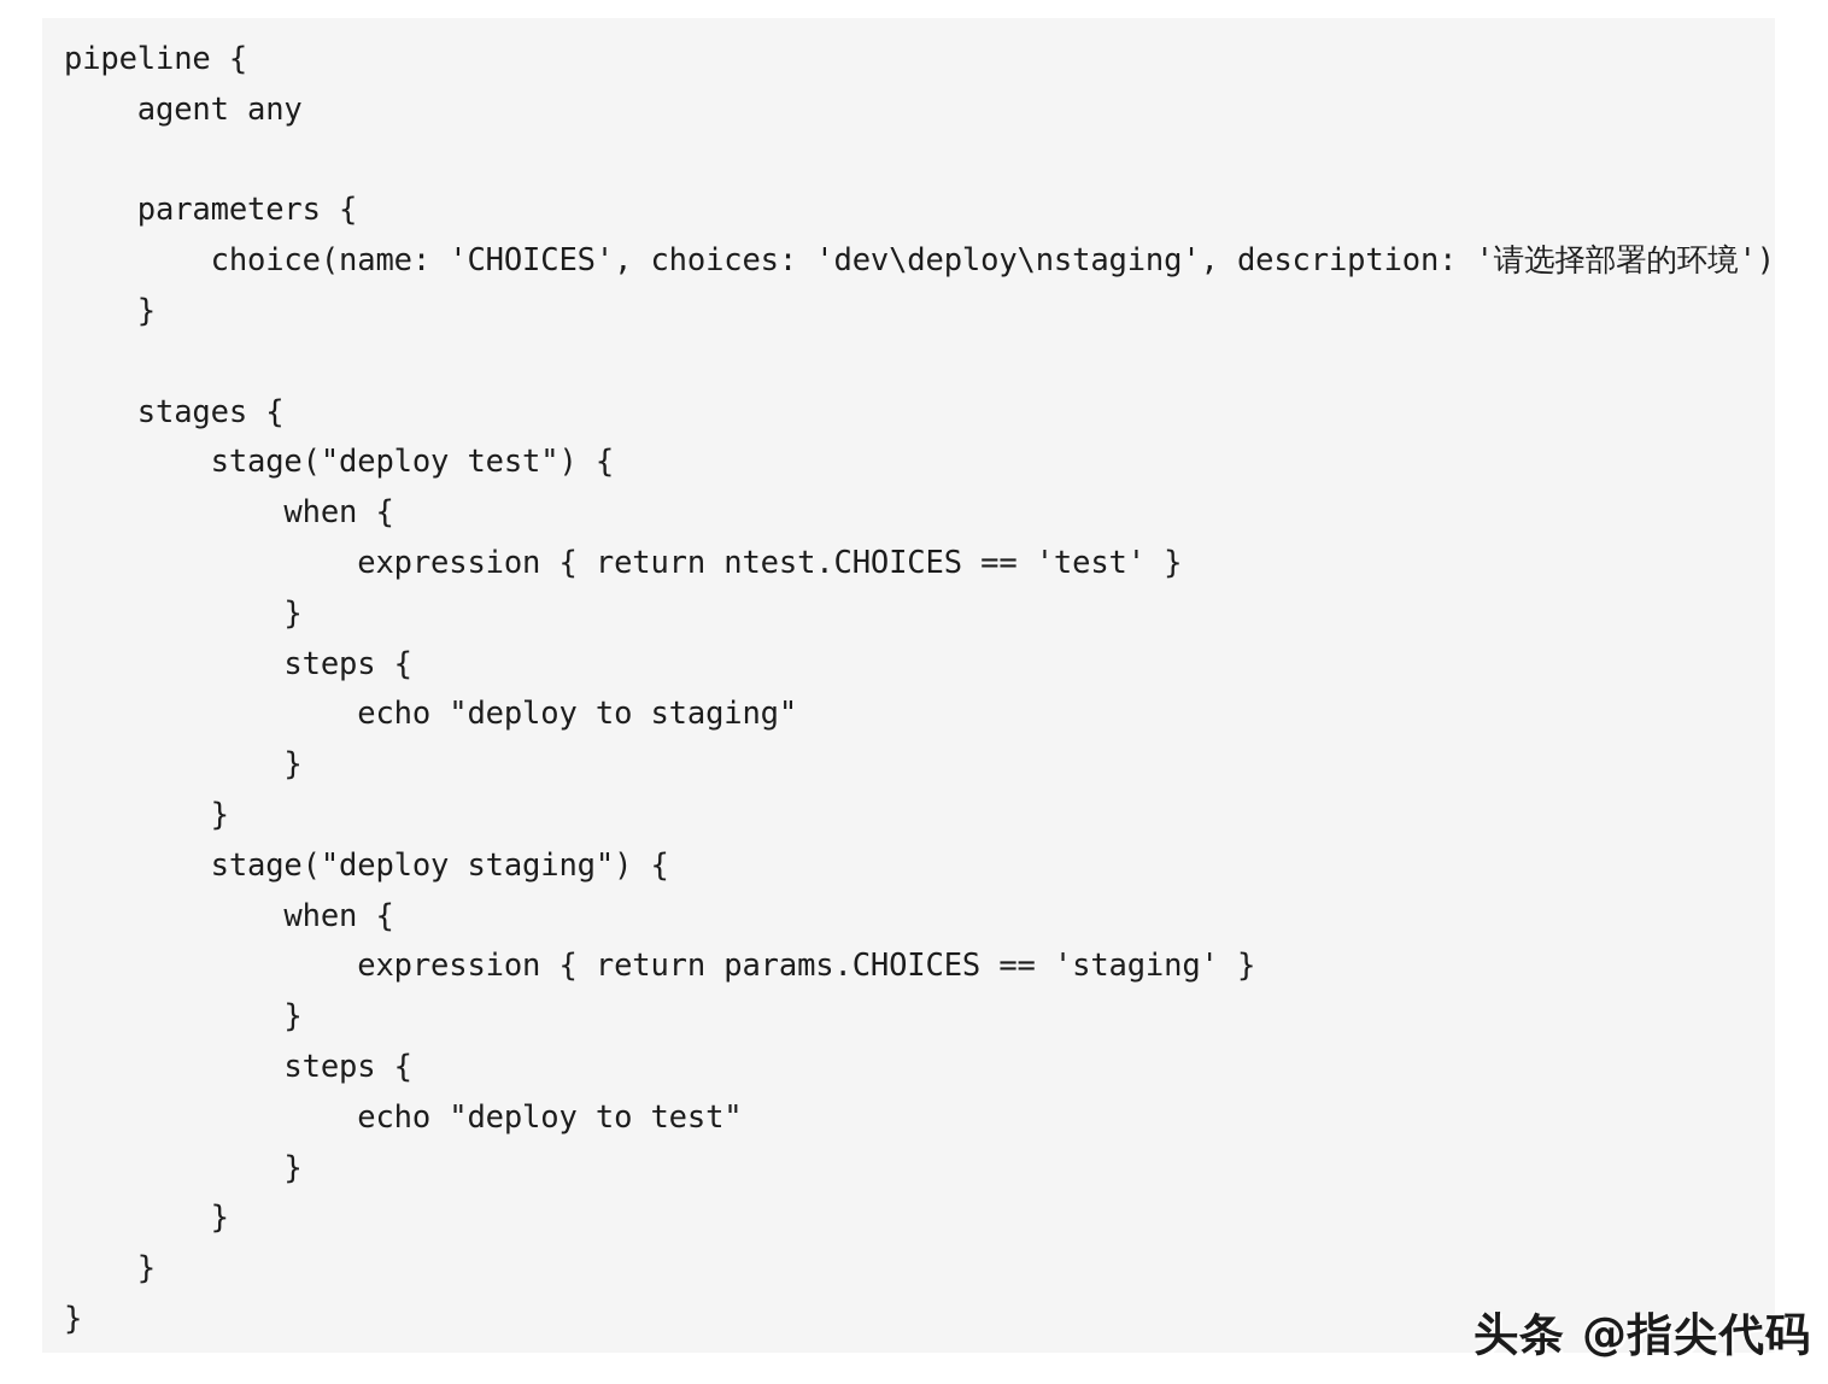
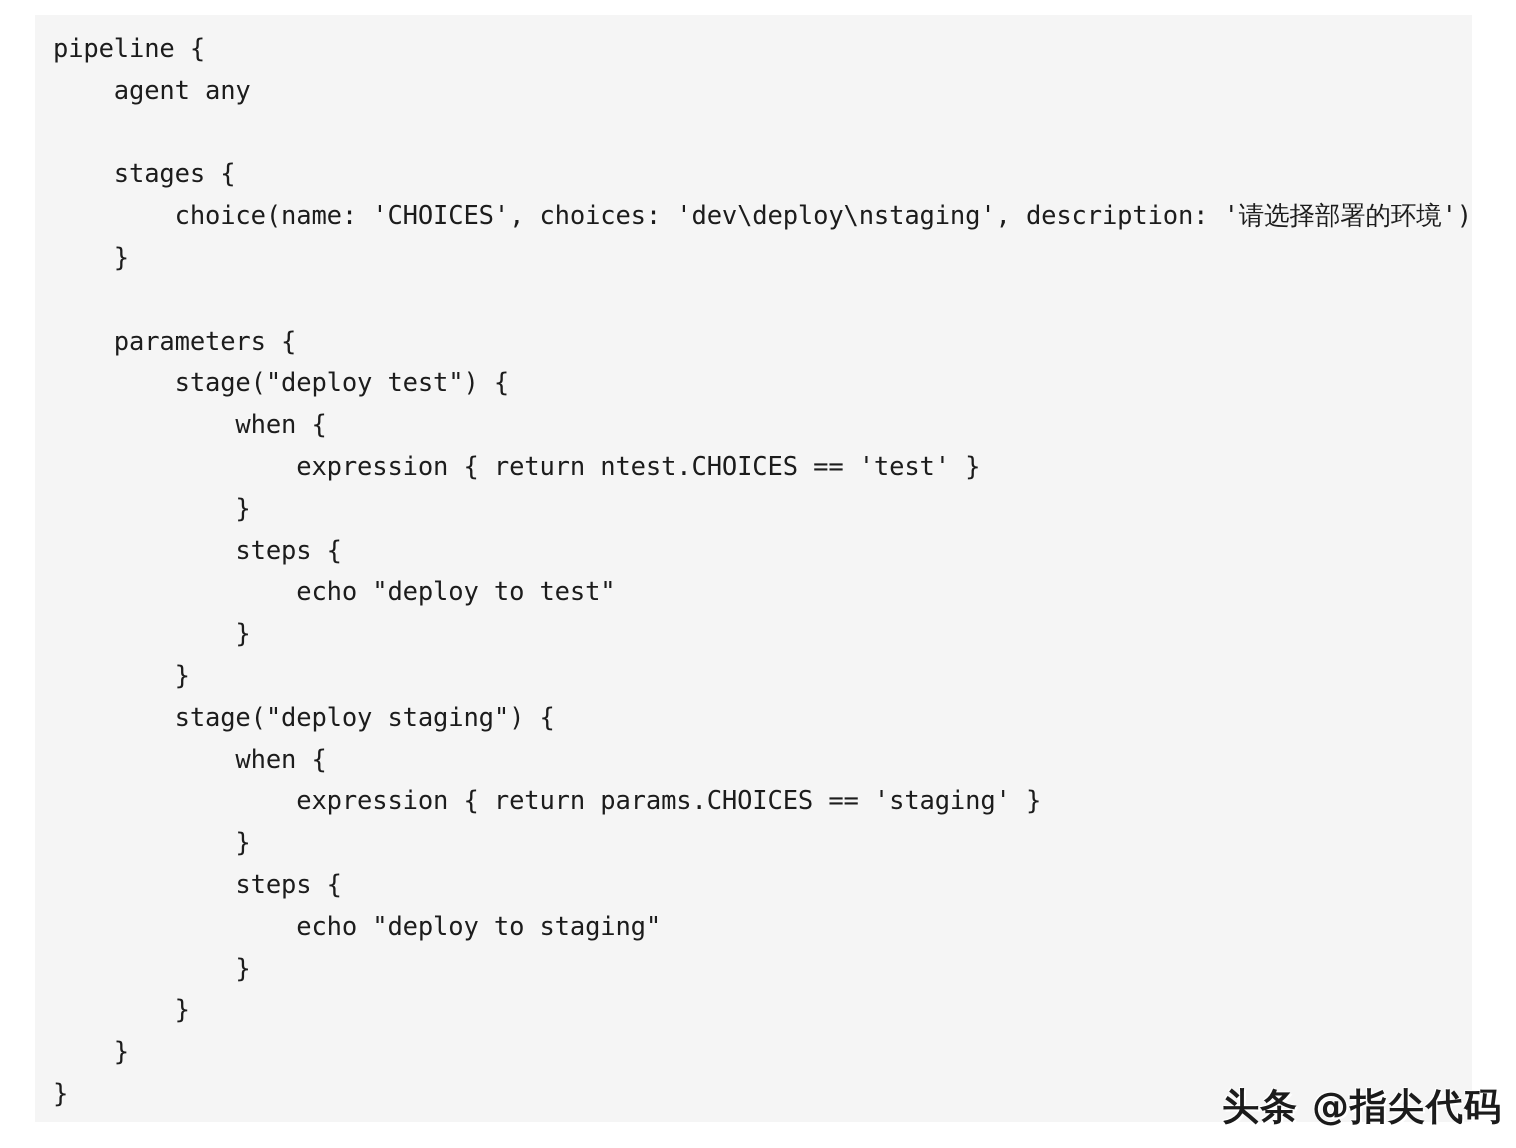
  pipeline {
  agent any
- parameters {
+ stages {
  choice(name: 'CHOICES', choices: 'dev\deploy\nstaging', description: '请选择部署的环境')
  }
- stages {
+ parameters {
  stage("deploy test") {
  when {
  expression { return ntest.CHOICES == 'test' }
  }
  steps {
- echo "deploy to staging"
+ echo "deploy to test"
  }
  }
  stage("deploy staging") {
  when {
  expression { return params.CHOICES == 'staging' }
  }
  steps {
- echo "deploy to test"
+ echo "deploy to staging"
  }
  }
  }
  }
  头条 @指尖代码
